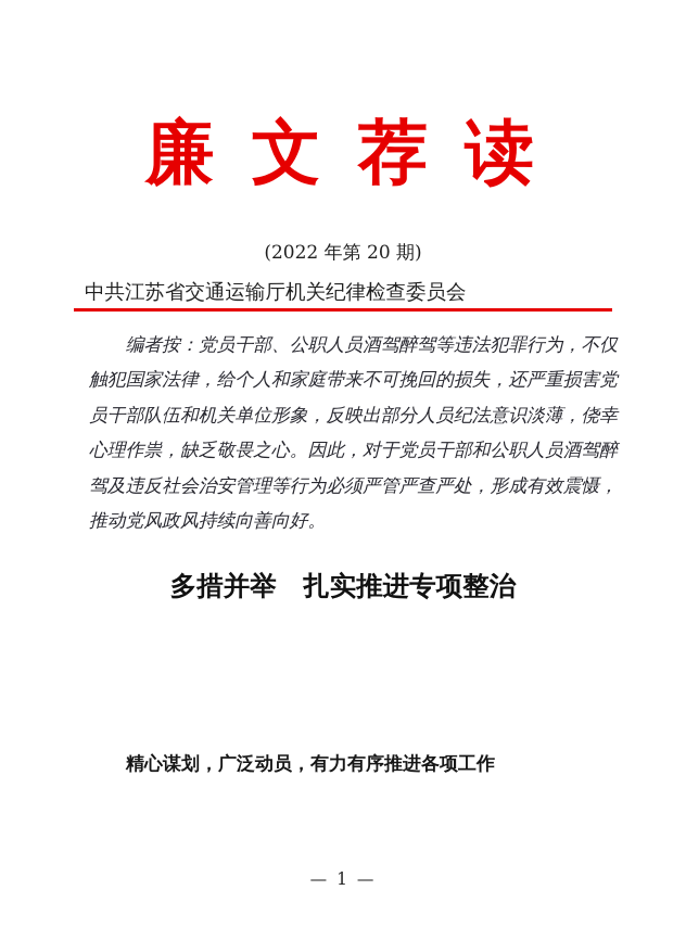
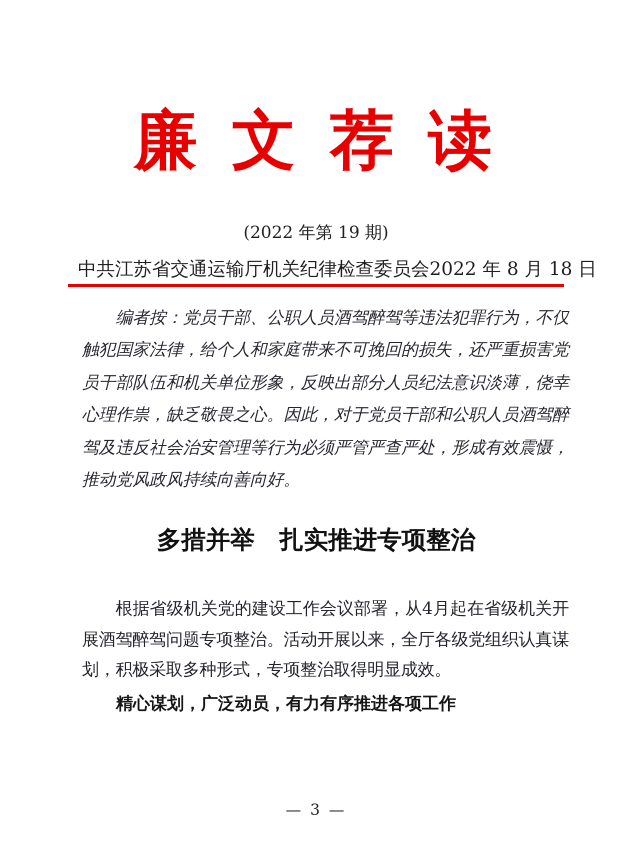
  廉 文 荐 读
- (2022 年第 20 期)
+ (2022 年第 19 期)
  中共江苏省交通运输厅机关纪律检查委员会
+ 2022 年 8 月 18 日
  编者按：党员干部、公职人员酒驾醉驾等违法犯罪行为，不仅触犯国家法律，给个人和家庭带来不可挽回的损失，还严重损害党员干部队伍和机关单位形象，反映出部分人员纪法意识淡薄，侥幸心理作祟，缺乏敬畏之心。因此，对于党员干部和公职人员酒驾醉驾及违反社会治安管理等行为必须严管严查严处，形成有效震慑，推动党风政风持续向善向好。
  多措并举 扎实推进专项整治
+ 根据省级机关党的建设工作会议部署，从4月起在省级机关开展酒驾醉驾问题专项整治。活动开展以来，全厅各级党组织认真谋划，积极采取多种形式，专项整治取得明显成效。
  精心谋划，广泛动员，有力有序推进各项工作
- — 1 —
+ — 3 —
